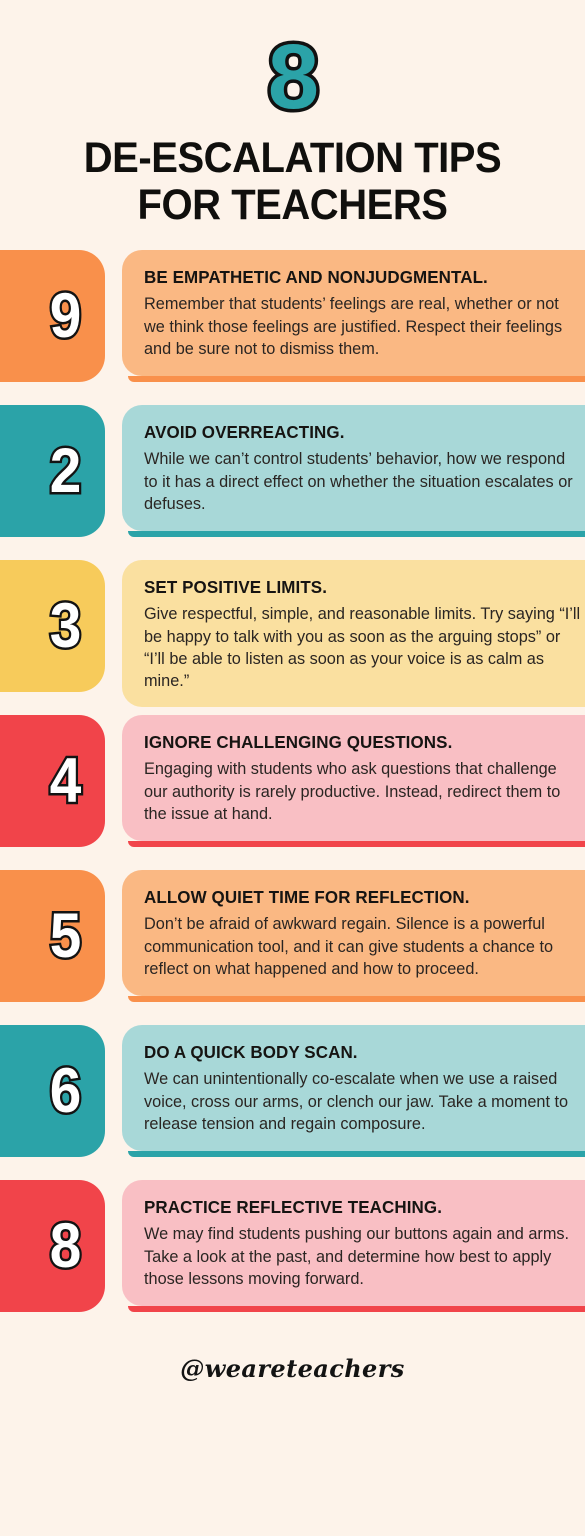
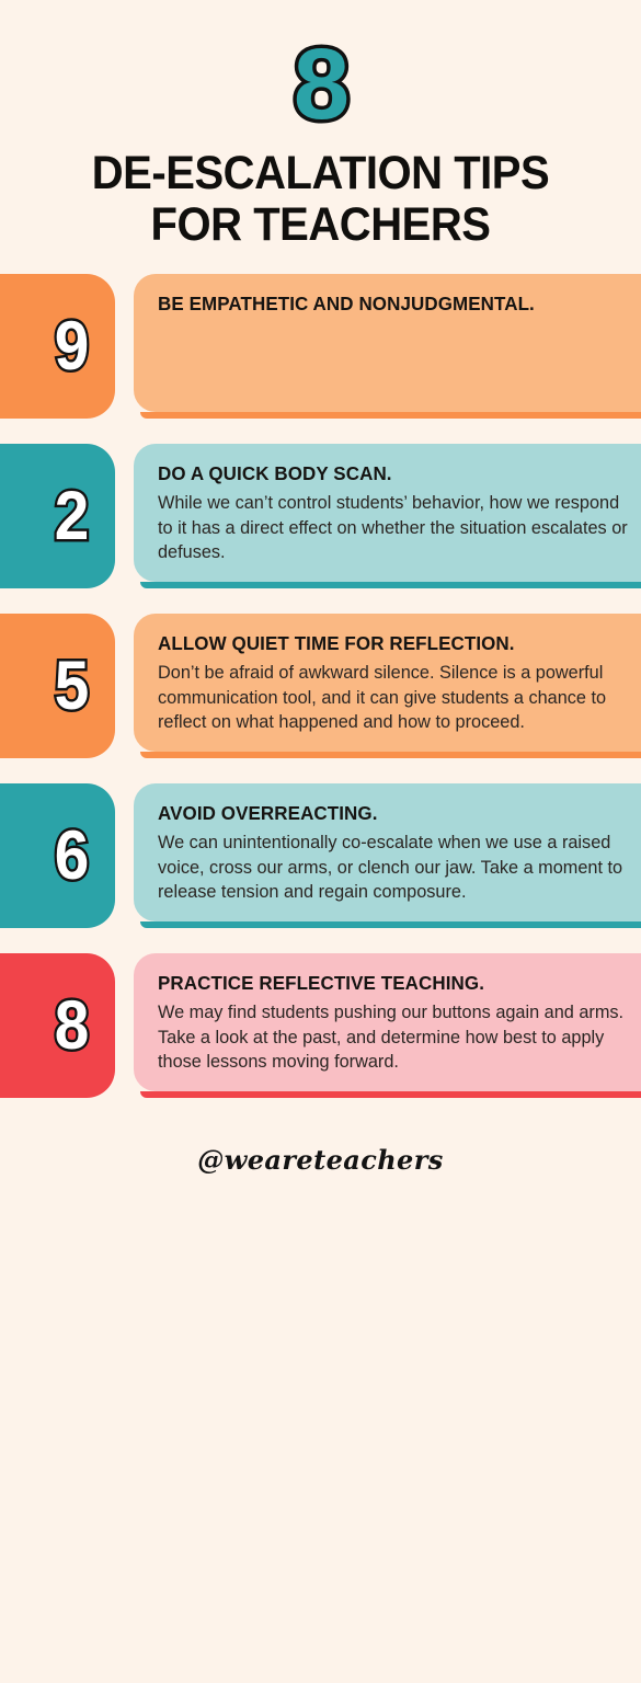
  8
  DE-ESCALATION TIPS
  FOR TEACHERS
  BE EMPATHETIC AND NONJUDGMENTAL.
- Remember that students’ feelings are real, whether or not we think those feelings are justified. Respect their feelings and be sure not to dismiss them.
  9
- AVOID OVERREACTING.
+ DO A QUICK BODY SCAN.
  While we can’t control students’ behavior, how we respond to it has a direct effect on whether the situation escalates or defuses.
  2
- SET POSITIVE LIMITS.
- Give respectful, simple, and reasonable limits. Try saying “I’ll be happy to talk with you as soon as the arguing stops” or “I’ll be able to listen as soon as your voice is as calm as mine.”
- 3
- IGNORE CHALLENGING QUESTIONS.
- Engaging with students who ask questions that challenge our authority is rarely productive. Instead, redirect them to the issue at hand.
- 4
  ALLOW QUIET TIME FOR REFLECTION.
- Don’t be afraid of awkward regain. Silence is a powerful communication tool, and it can give students a chance to reflect on what happened and how to proceed.
+ Don’t be afraid of awkward silence. Silence is a powerful communication tool, and it can give students a chance to reflect on what happened and how to proceed.
  5
- DO A QUICK BODY SCAN.
+ AVOID OVERREACTING.
  We can unintentionally co-escalate when we use a raised voice, cross our arms, or clench our jaw. Take a moment to release tension and regain composure.
  6
  PRACTICE REFLECTIVE TEACHING.
  We may find students pushing our buttons again and arms. Take a look at the past, and determine how best to apply those lessons moving forward.
  8
  @weareteachers
